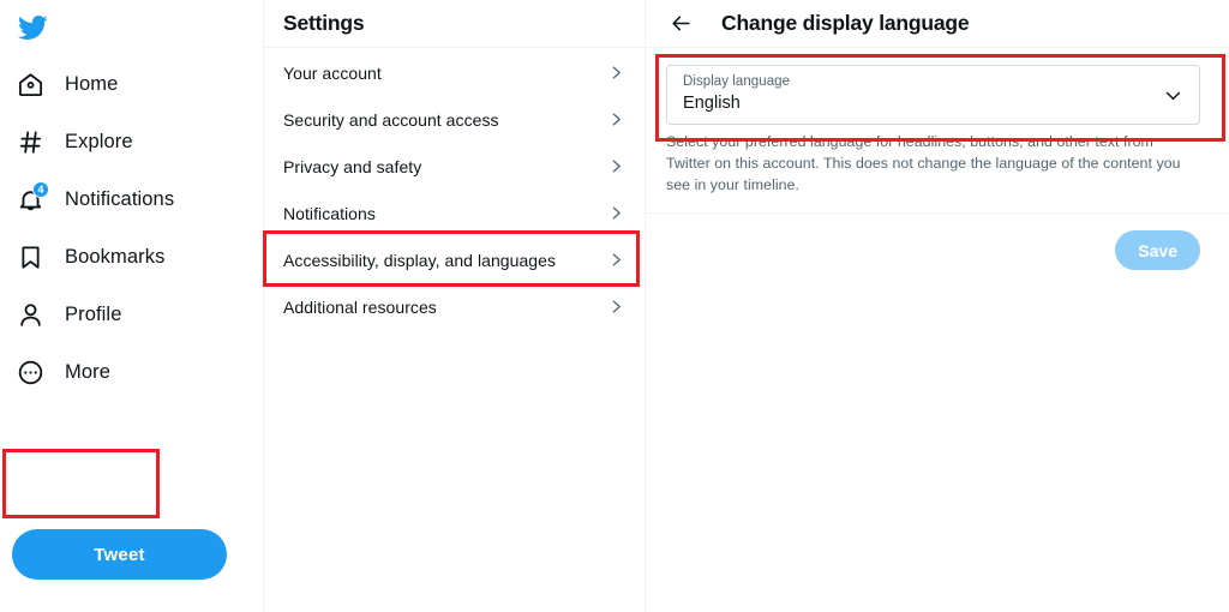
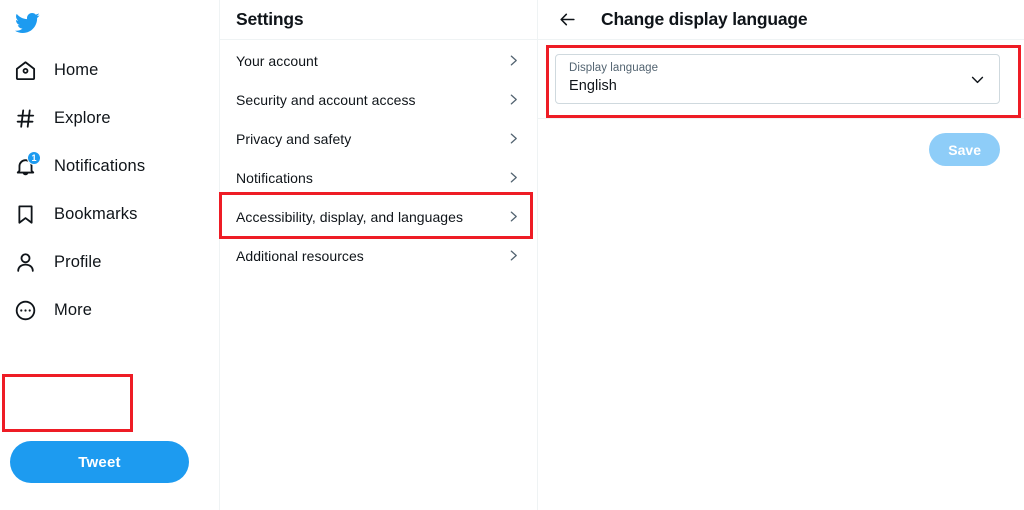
  Home
  Explore
- 4
+ 1
  Notifications
  Bookmarks
  Profile
  More
  Tweet
  Settings
  Your account
  Security and account access
  Privacy and safety
  Notifications
  Accessibility, display, and languages
  Additional resources
  Change display language
  Display language
  English
- Select your preferred language for headlines, buttons, and other text from Twitter on this account. This does not change the language of the content you see in your timeline.
  Save
